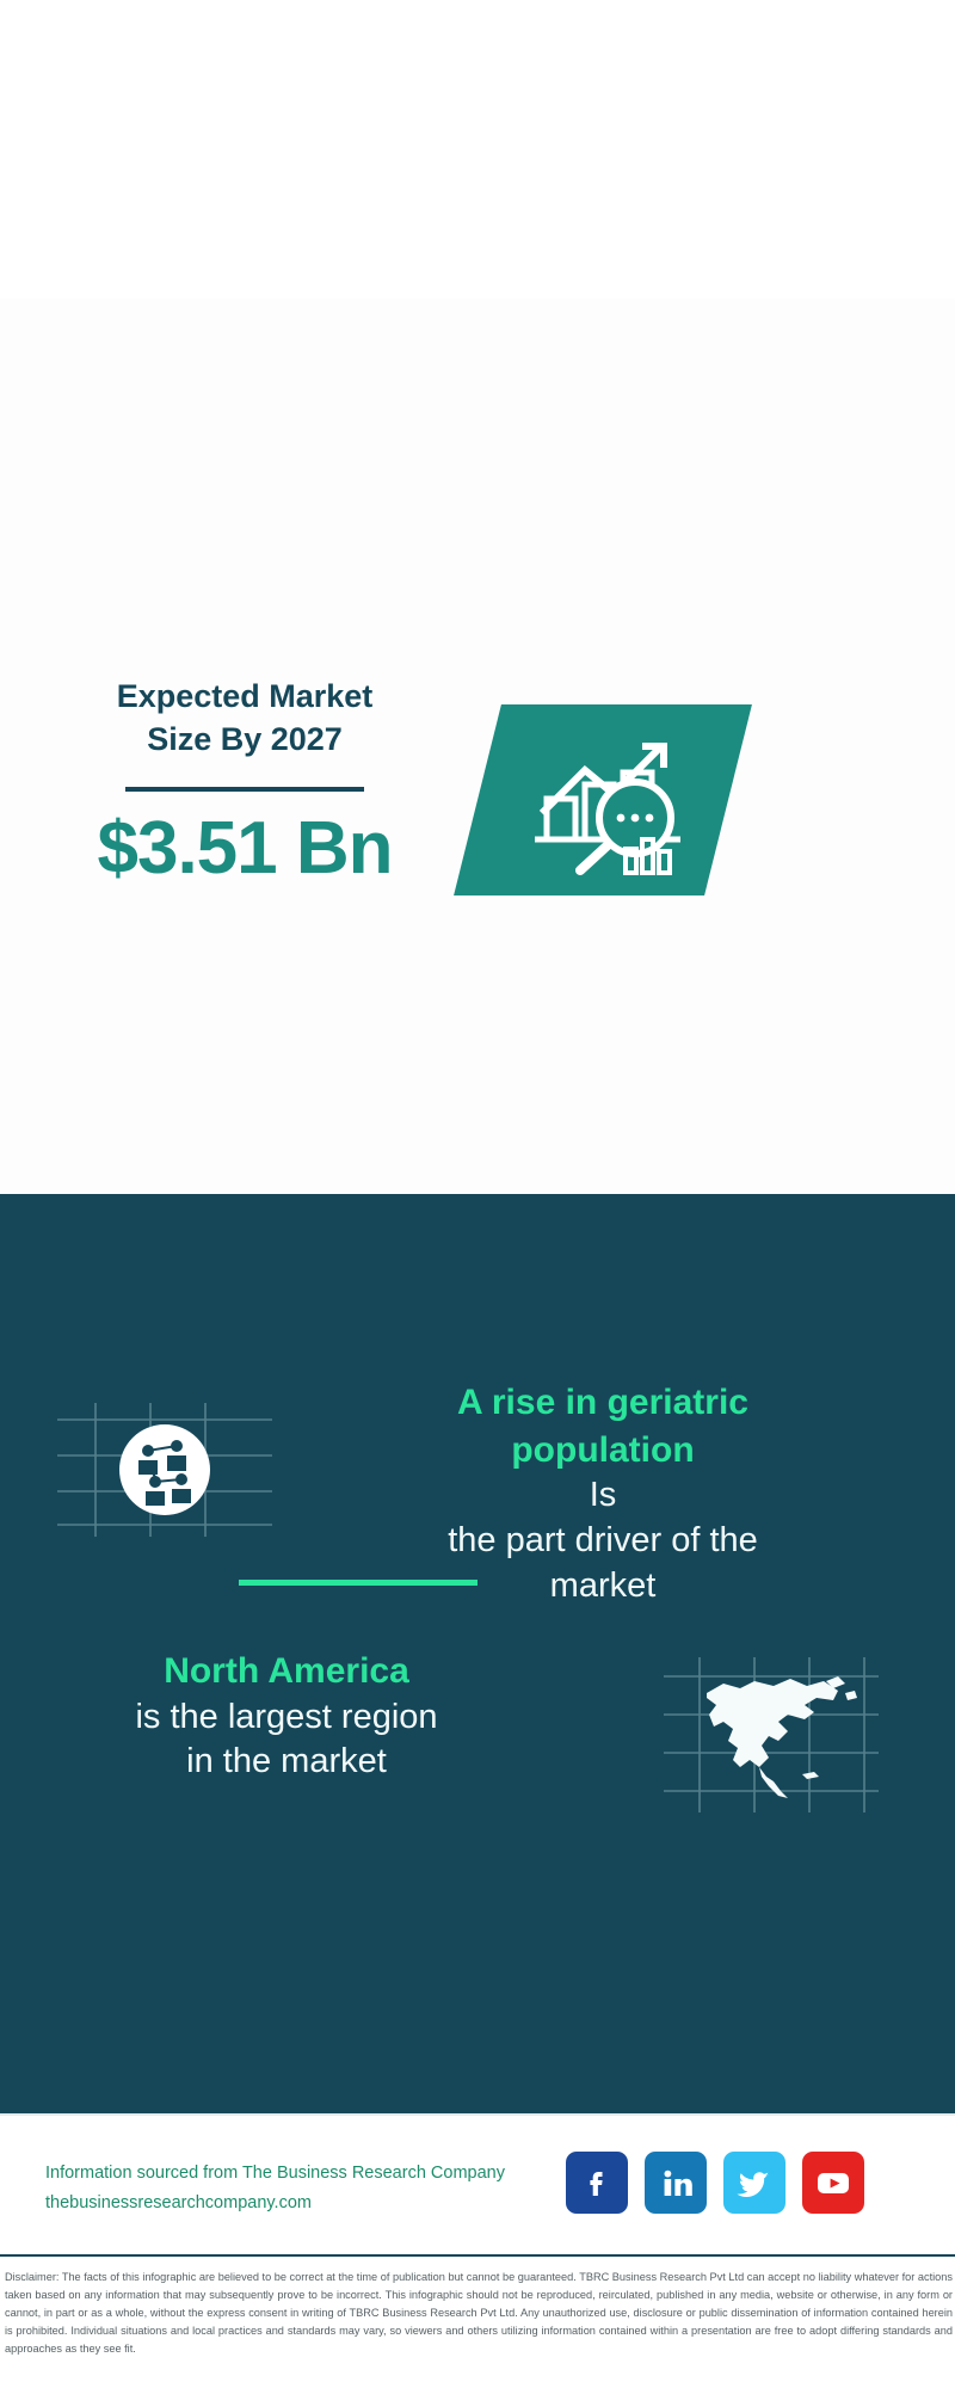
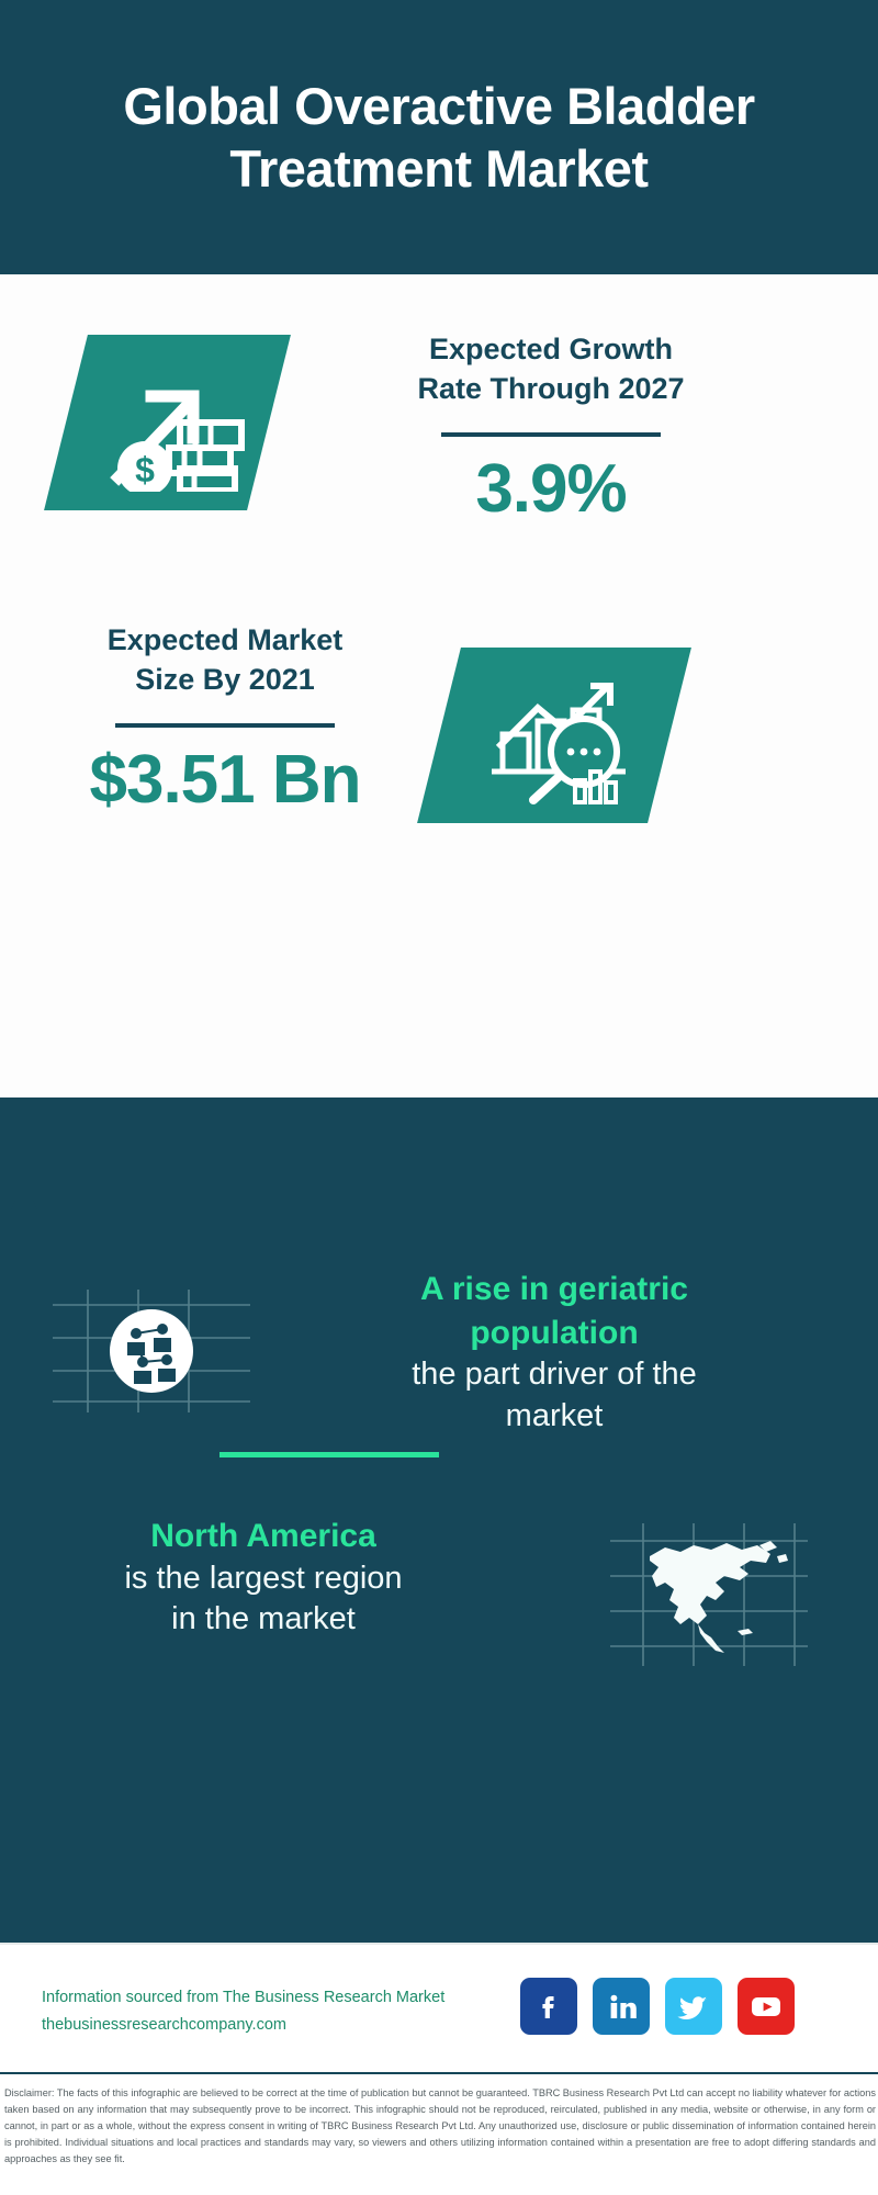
+ Global Overactive Bladder Treatment Market
+ $
+ Expected Growth
+ Rate Through 2027
+ 3.9%
  Expected Market
- Size By 2027
+ Size By 2021
  $3.51 Bn
  A rise in geriatric
  population
- Is
  the part driver of the
  market
  North America
  is the largest region
  in the market
- Information sourced from The Business Research Company
+ Information sourced from The Business Research Market
  thebusinessresearchcompany.com
  Disclaimer: The facts of this infographic are believed to be correct at the time of publication but cannot be guaranteed. TBRC Business Research Pvt Ltd can accept no liability whatever for actions taken based on any information that may subsequently prove to be incorrect. This infographic should not be reproduced, reirculated, published in any media, website or otherwise, in any form or cannot, in part or as a whole, without the express consent in writing of TBRC Business Research Pvt Ltd. Any unauthorized use, disclosure or public dissemination of information contained herein is prohibited. Individual situations and local practices and standards may vary, so viewers and others utilizing information contained within a presentation are free to adopt differing standards and approaches as they see fit.
